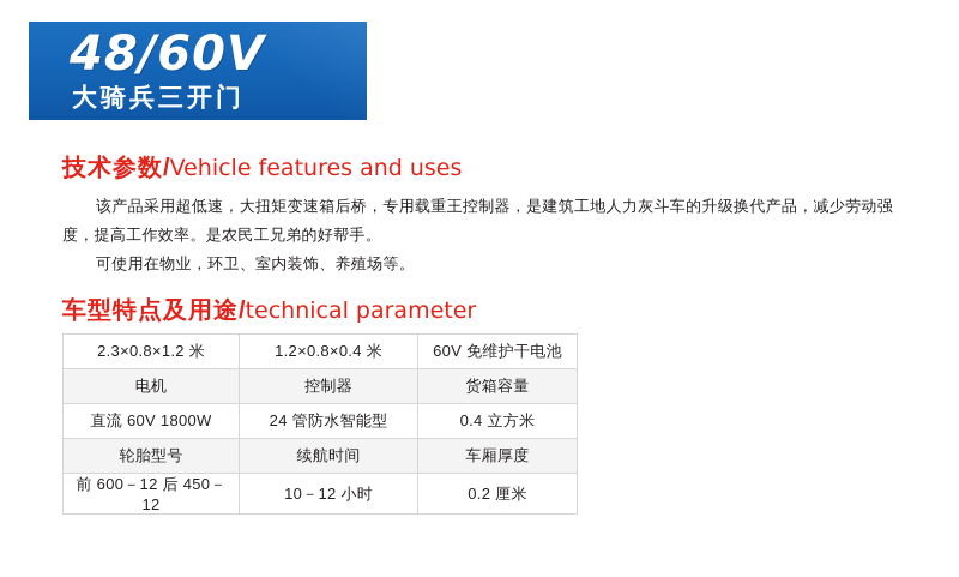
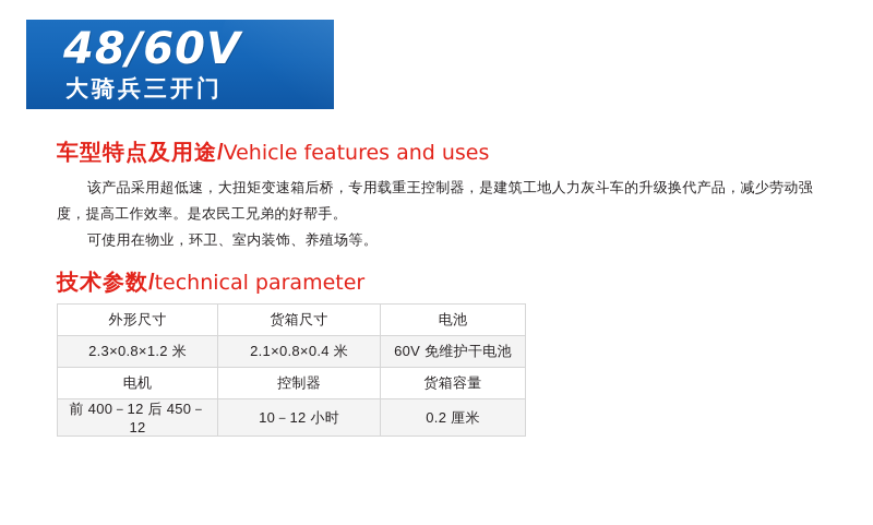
  48/60
  大骑兵三开
- 技术参数/Vehicle features and uses
+ 车型特点及用途/Vehicle features and uses
  该产品采用超低速，大扭矩变速箱后桥，专用载重王控制器，是建筑工地人力灰斗车的升级换代产品，减少劳动强度，提高工作效率。是农民工兄弟的好帮手。
  可使用在物业，环卫、室内装饰、养殖场等。
- 车型特点及用途/technical parameter
+ 技术参数/technical parameter
+ 外形尺寸	货箱尺寸	电池
- 2.3×0.8×1.2 米	1.2×0.8×0.4 米	60V 免维护干电池
+ 2.3×0.8×1.2 米	2.1×0.8×0.4 米	60V 免维护干电池
  电机	控制器	货箱容量
- 直流 60V 1800W	24 管防水智能型	0.4 立方米
- 轮胎型号	续航时间	车厢厚度
- 前 600－12 后 450－12	10－12 小时	0.2 厘米
+ 前 400－12 后 450－12	10－12 小时	0.2 厘米
